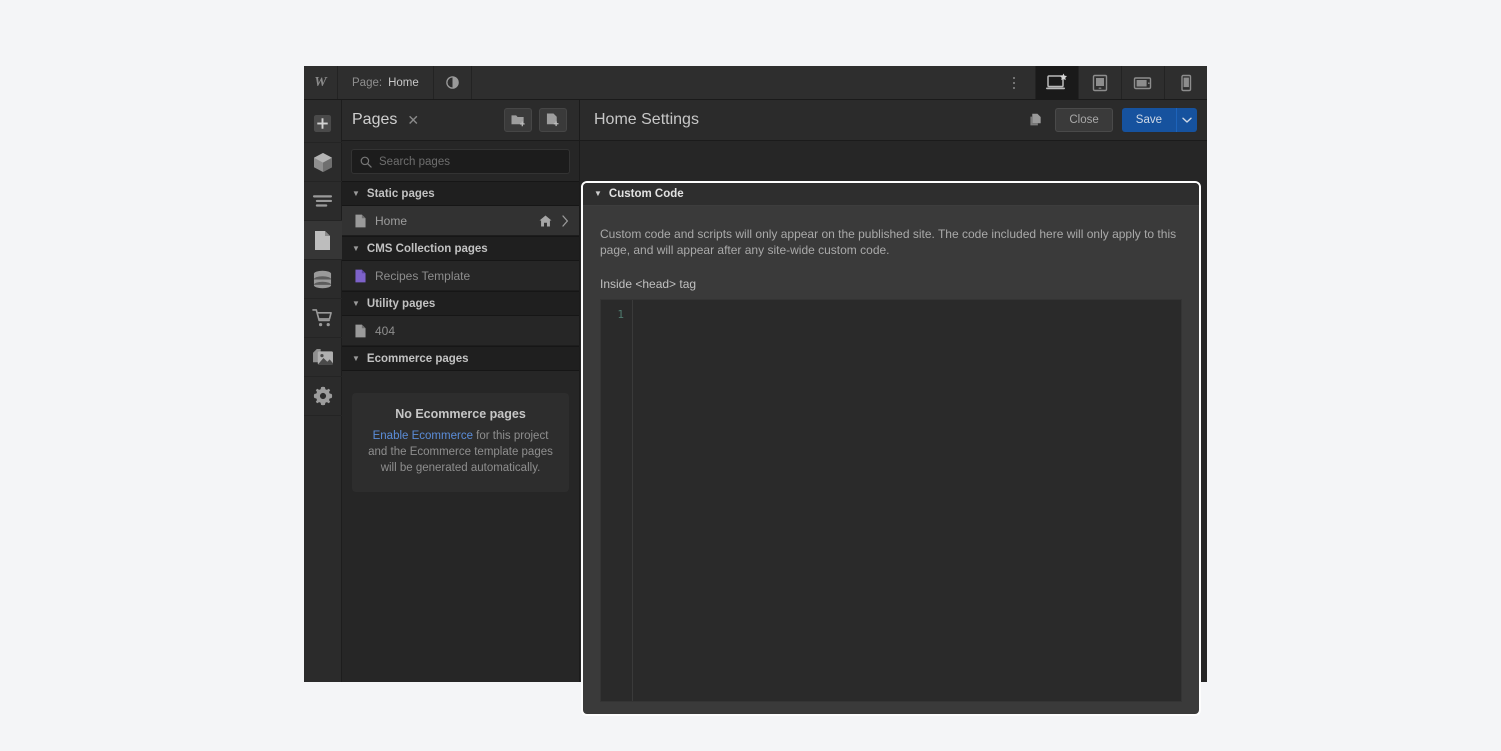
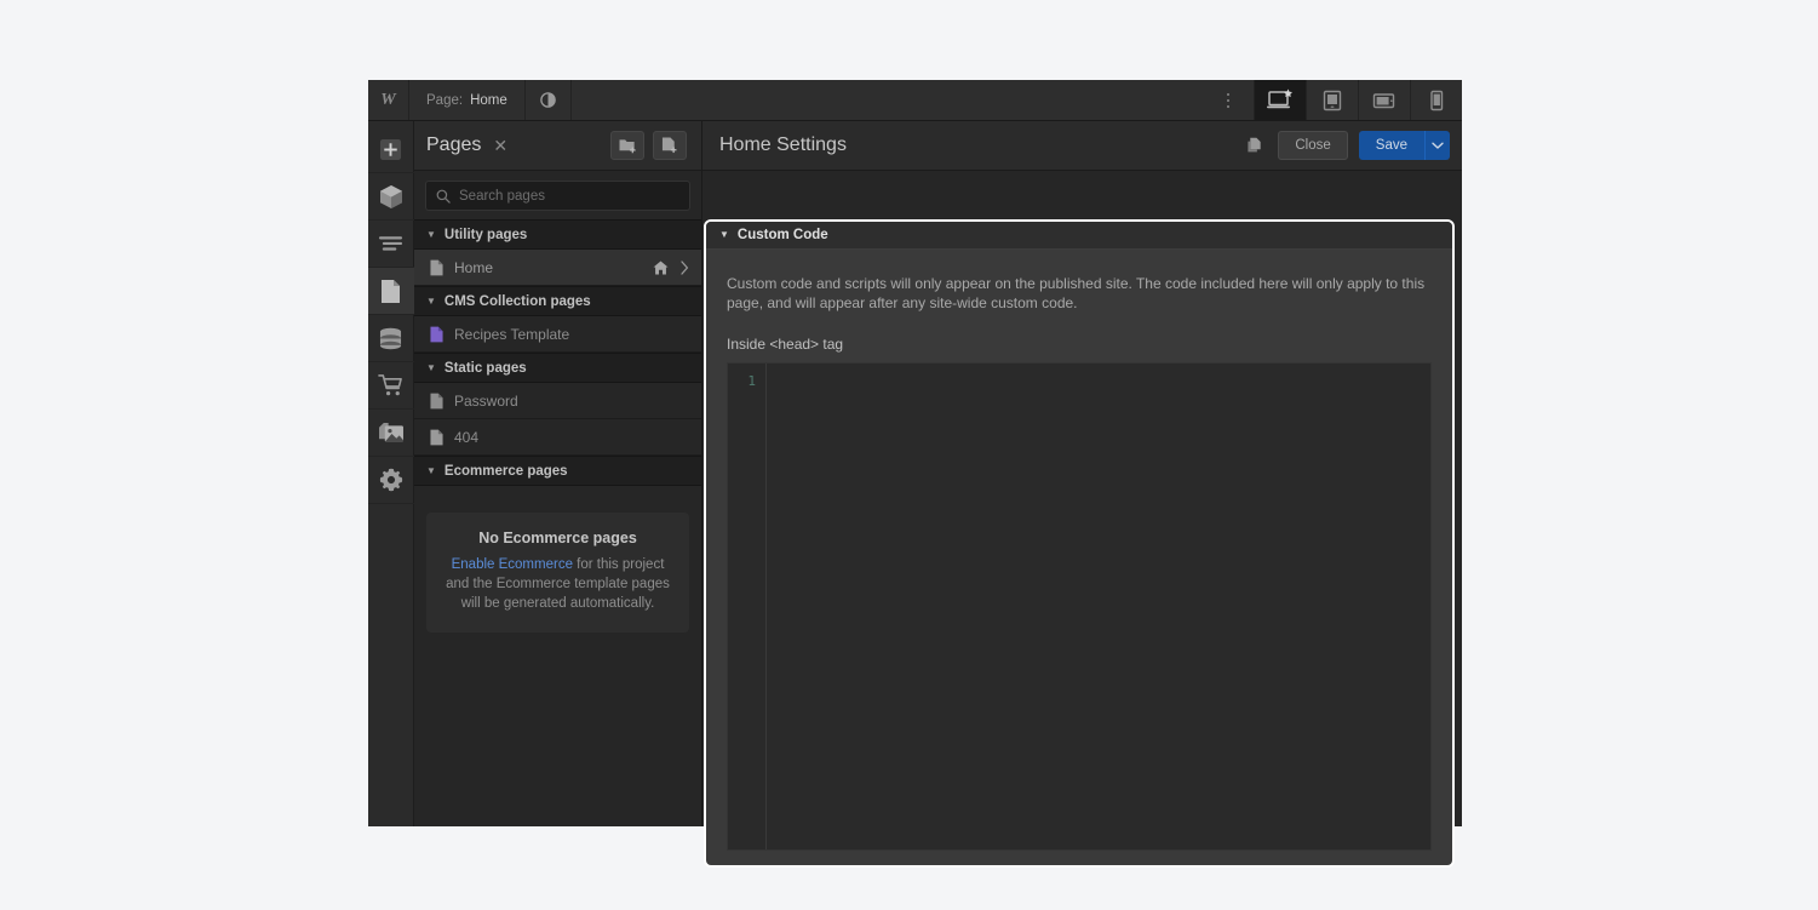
  W
  Page:
  Home
  Pages
  ✕
  Search pages
  ▼
- Static pages
+ Utility pages
  Home
  ▼
  CMS Collection pages
  Recipes Template
  ▼
- Utility pages
+ Static pages
+ Password
  404
  ▼
  Ecommerce pages
  No Ecommerce pages
  Enable Ecommerce for this project and the Ecommerce template pages will be generated automatically.
  Home Settings
  Close
  Save
  ▼
  Custom Code
  Custom code and scripts will only appear on the published site. The code included here will only apply to this page, and will appear after any site-wide custom code.
  Inside <head> tag
  1
